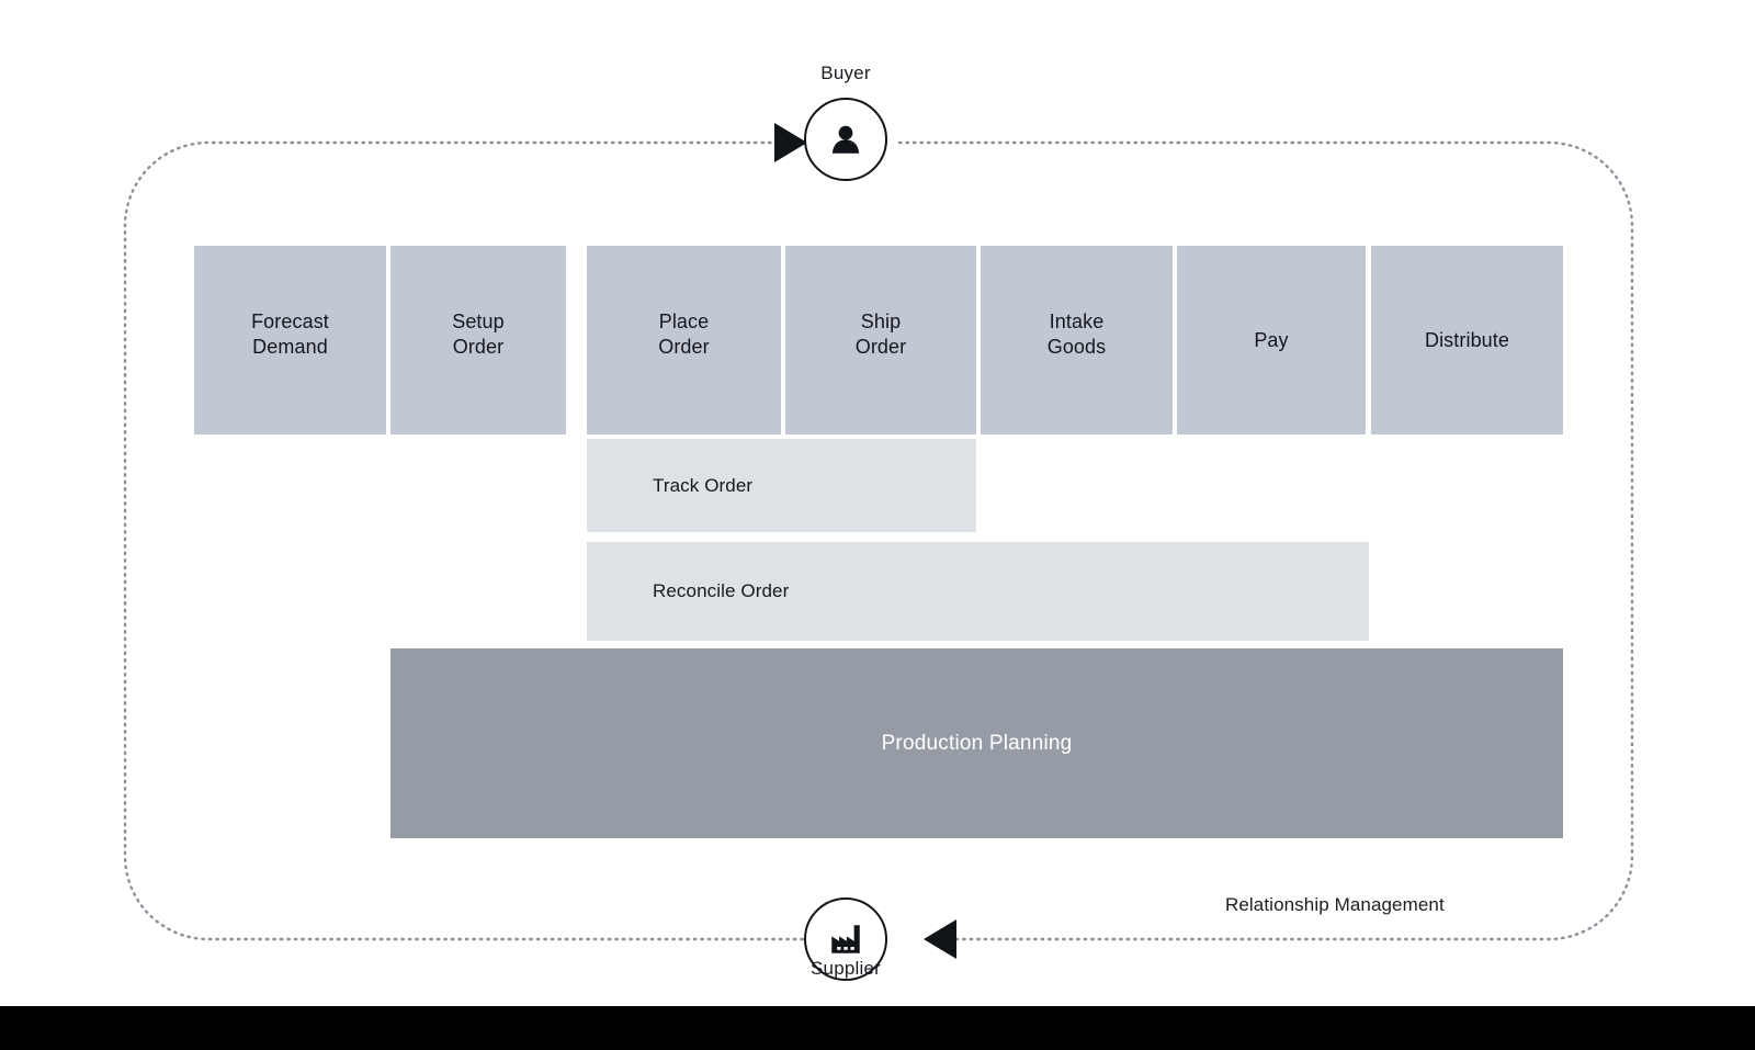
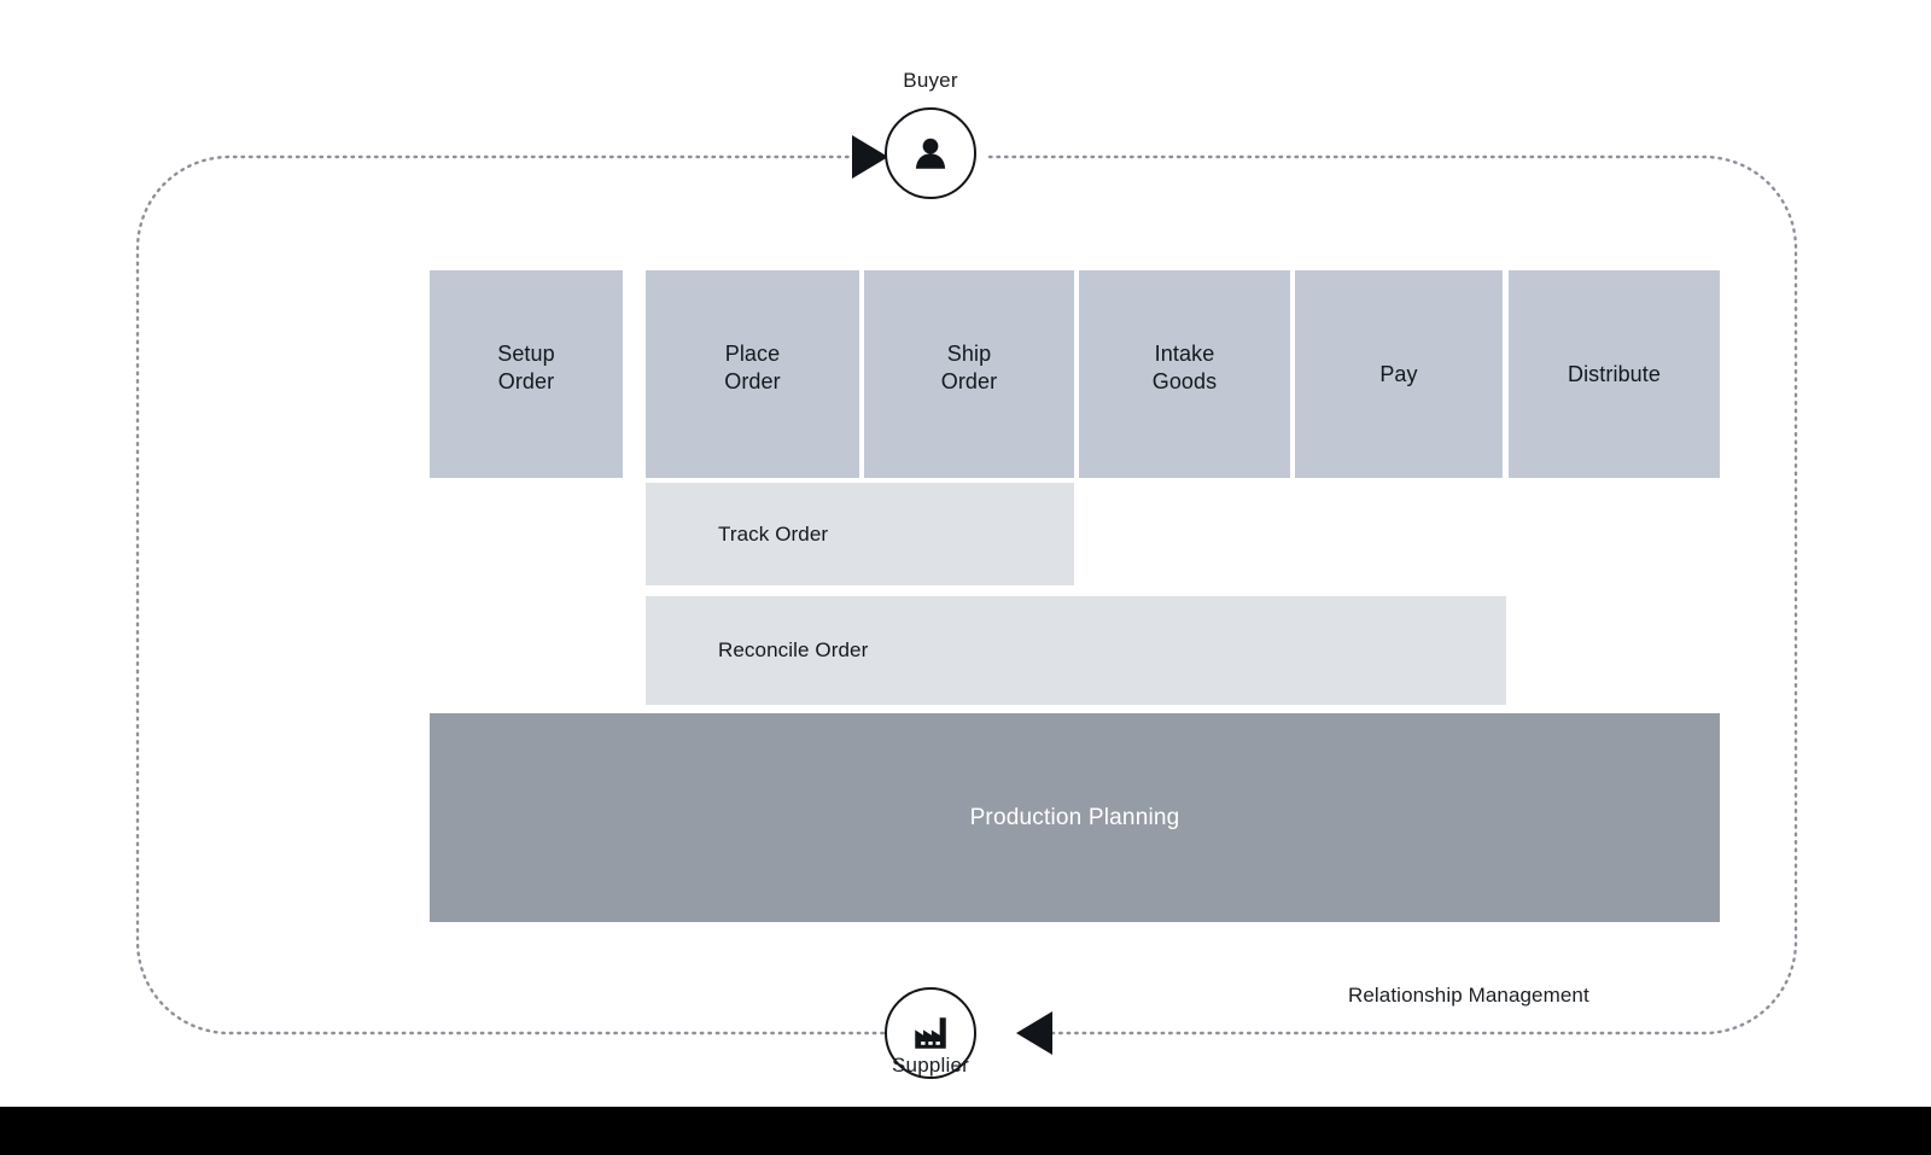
  Buyer
  Supplier
- Forecast
- Demand
  Setup
  Order
  Place
  Order
  Ship
  Order
  Intake
  Goods
  Pay
  Distribute
  Track Order
  Reconcile Order
  Production Planning
  Relationship Management
